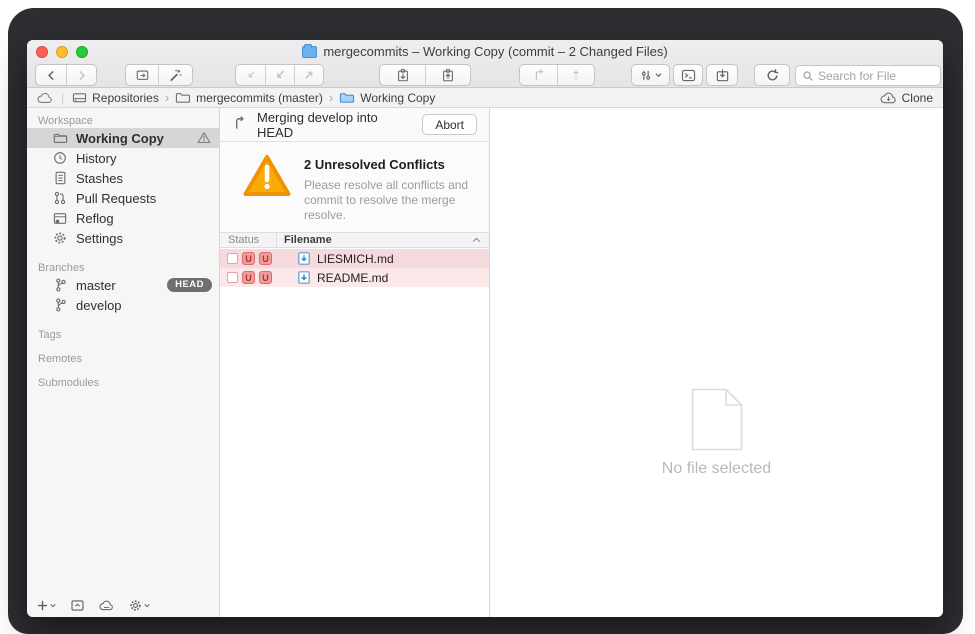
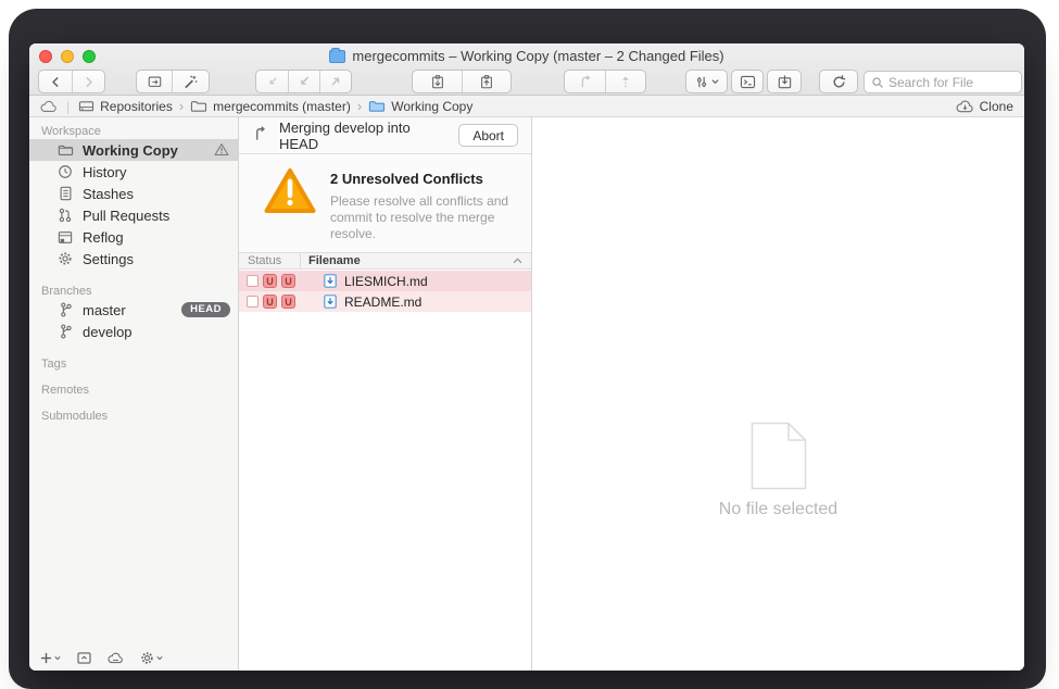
- mergecommits – Working Copy (commit – 2 Changed Files)
+ mergecommits – Working Copy (master – 2 Changed Files)
  Search for File
  |
  Repositories
  ›
  mergecommits (master)
  ›
  Working Copy
  Clone
  Workspace
  Working Copy
  History
  Stashes
  Pull Requests
  Reflog
  Settings
  Branches
  master
  HEAD
  develop
  Tags
  Remotes
  Submodules
  Merging develop into HEAD
  Abort
  2 Unresolved Conflicts
  Please resolve all conflicts and commit to resolve the merge resolve.
  Status
  Filename
  U
  U
  LIESMICH.md
  U
  U
  README.md
  No file selected
